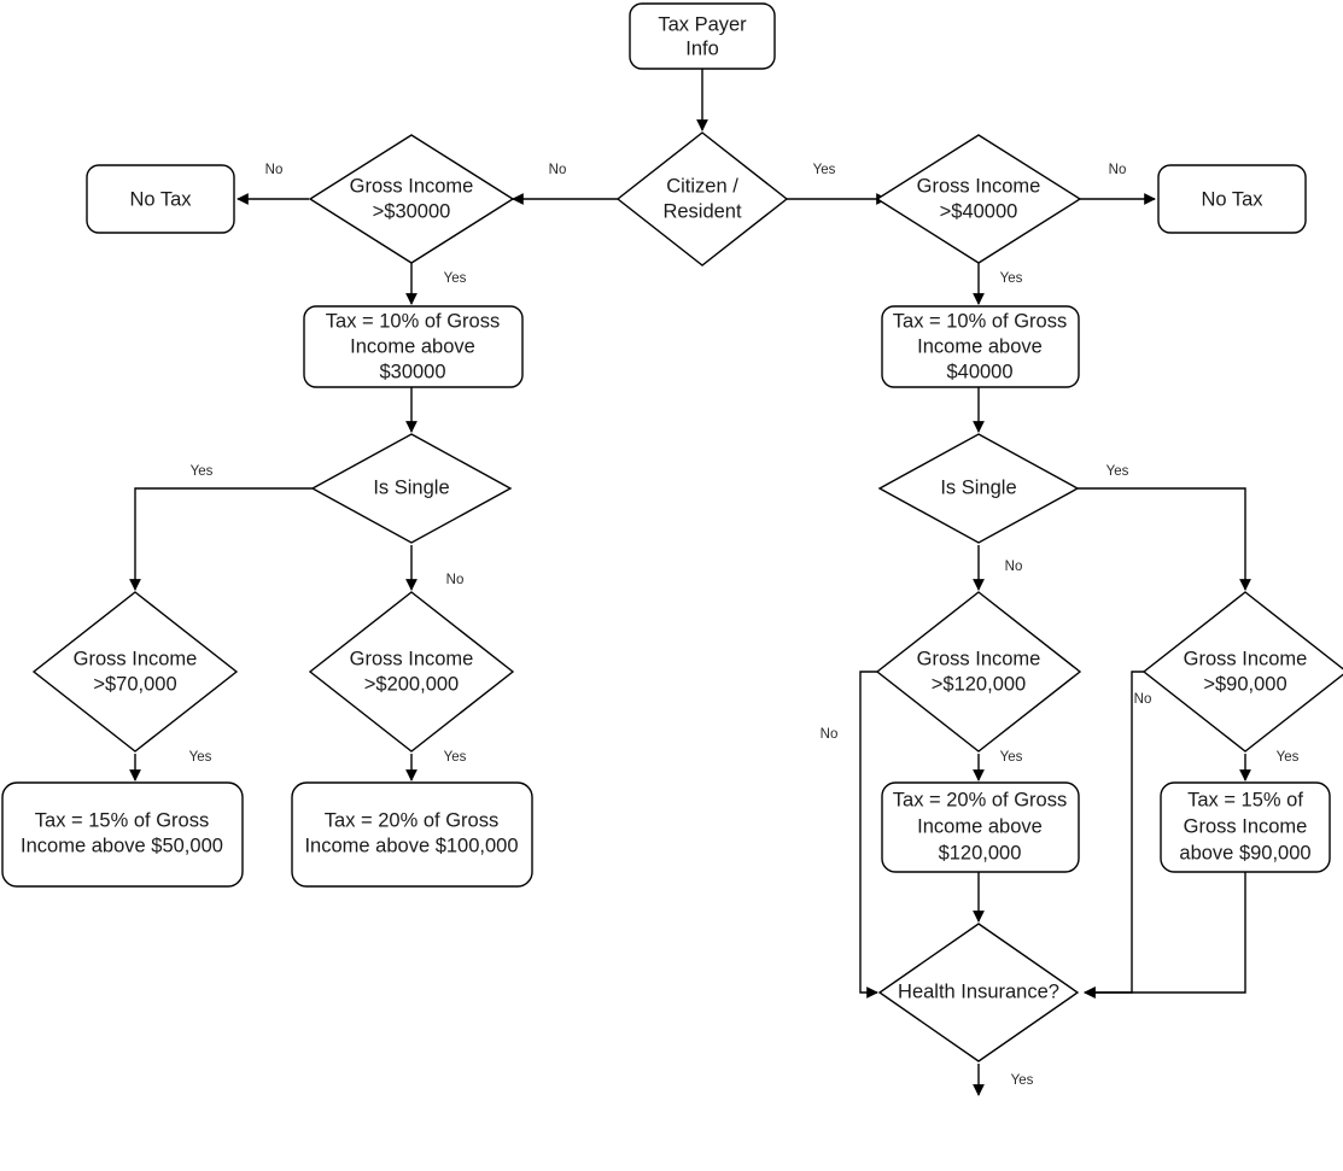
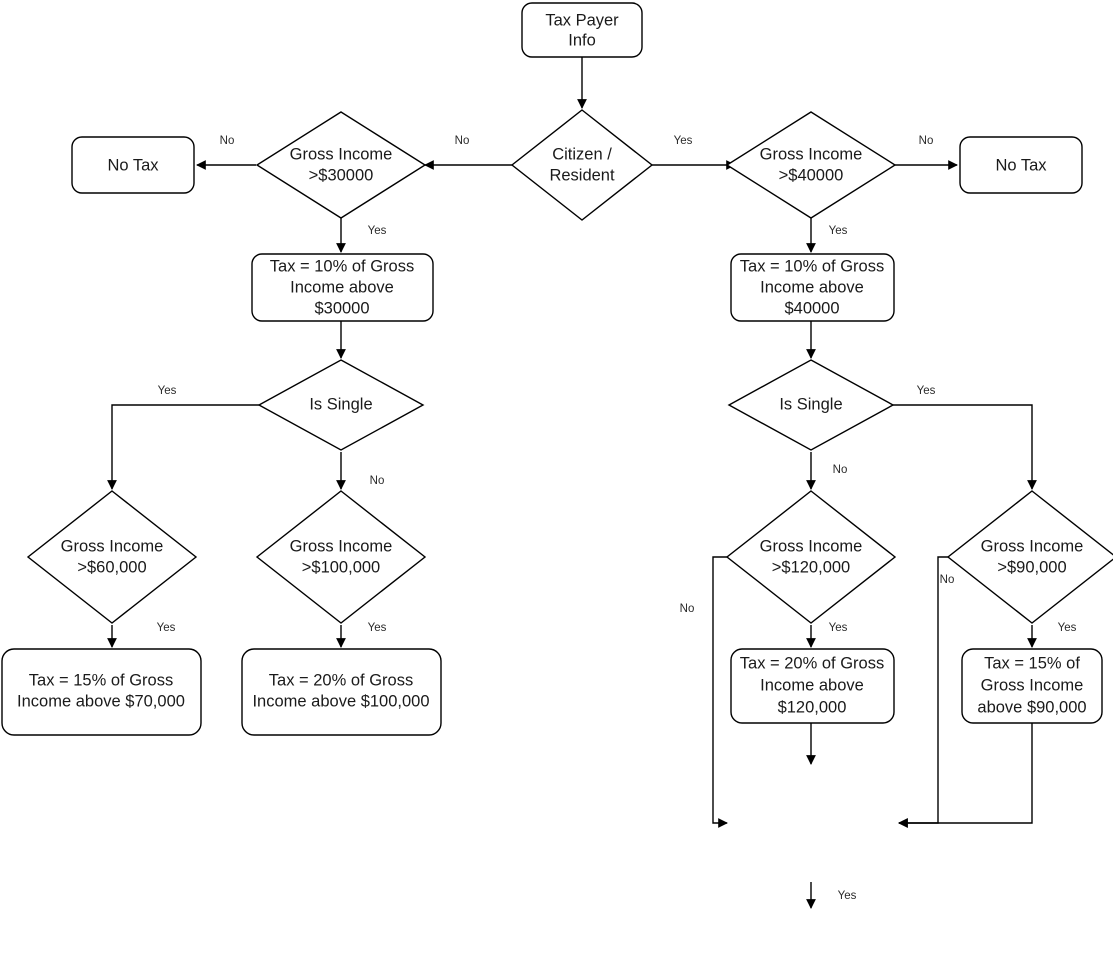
  Tax Payer
  Info
  Citizen /
  Resident
  Gross Income
  >$30000
  Gross Income
  >$40000
  No Tax
  No Tax
  Tax = 10% of Gross
  Income above
  $30000
  Tax = 10% of Gross
  Income above
  $40000
  Is Single
  Is Single
  Gross Income
- >$70,000
+ >$60,000
  Gross Income
- >$200,000
+ >$100,000
  Gross Income
  >$120,000
  Gross Income
  >$90,000
  Tax = 15% of Gross
- Income above $50,000
+ Income above $70,000
  Tax = 20% of Gross
  Income above $100,000
  Tax = 20% of Gross
  Income above
  $120,000
  Tax = 15% of
  Gross Income
  above $90,000
- Health Insurance?
  No
  Yes
  No
  Yes
  No
  Yes
  Yes
  No
  Yes
  No
  Yes
  Yes
  Yes
  No
  Yes
  No
  Yes
